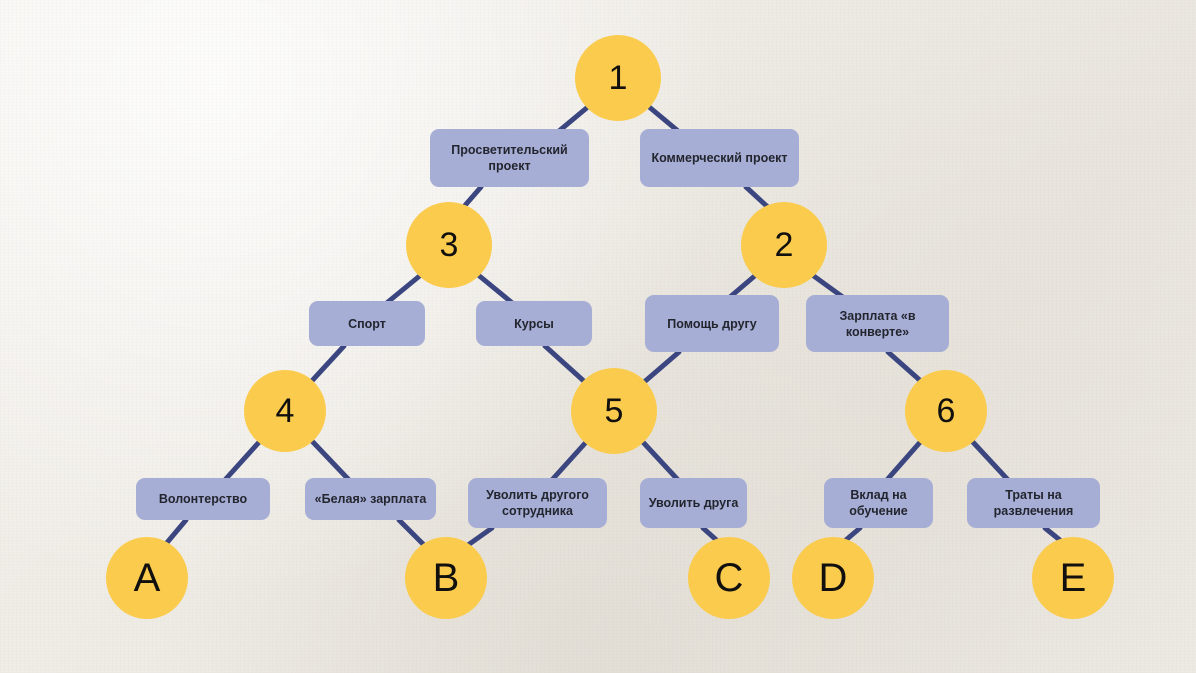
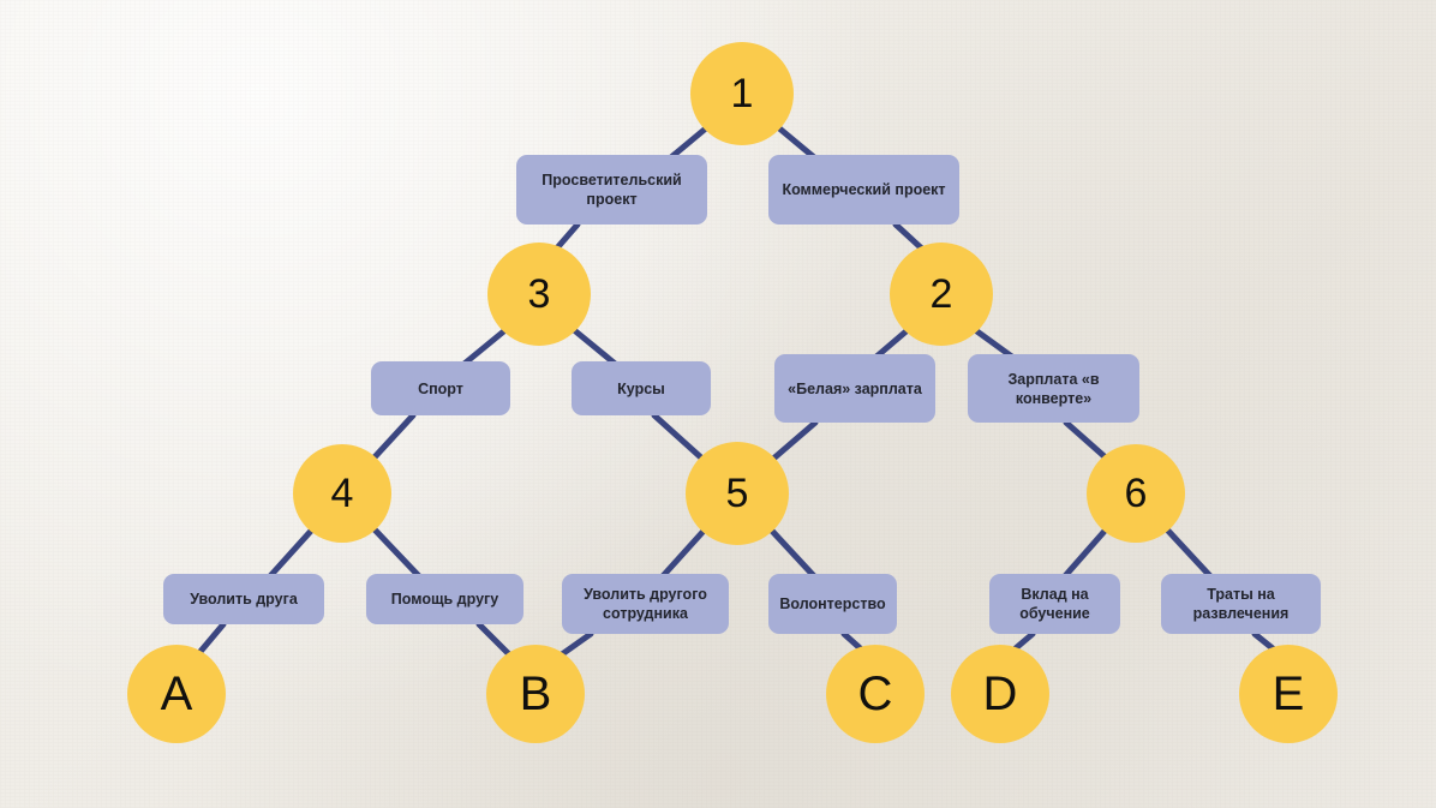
  Просветительский проект
  Коммерческий проект
  Спорт
  Курсы
- Помощь другу
+ «Белая» зарплата
  Зарплата «в конверте»
- Волонтерство
+ Уволить друга
- «Белая» зарплата
+ Помощь другу
  Уволить другого сотрудника
- Уволить друга
+ Волонтерство
  Вклад на обучение
  Траты на развлечения
  1
  3
  2
  4
  5
  6
  A
  B
  C
  D
  E
